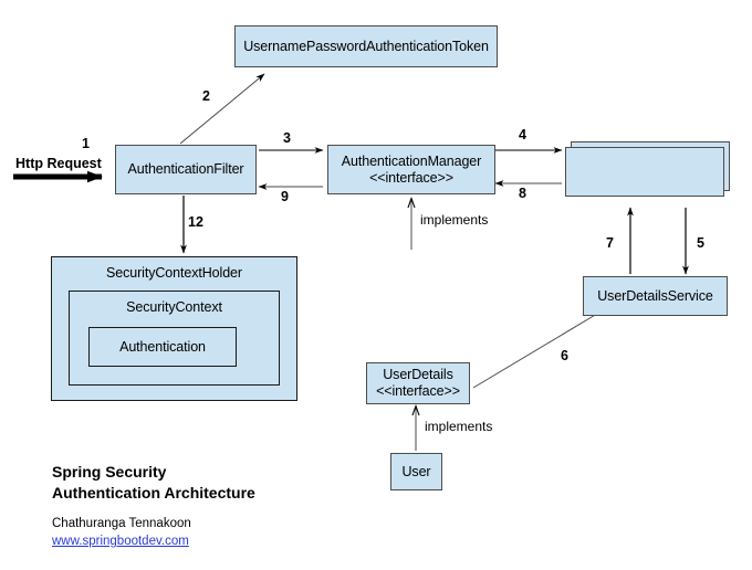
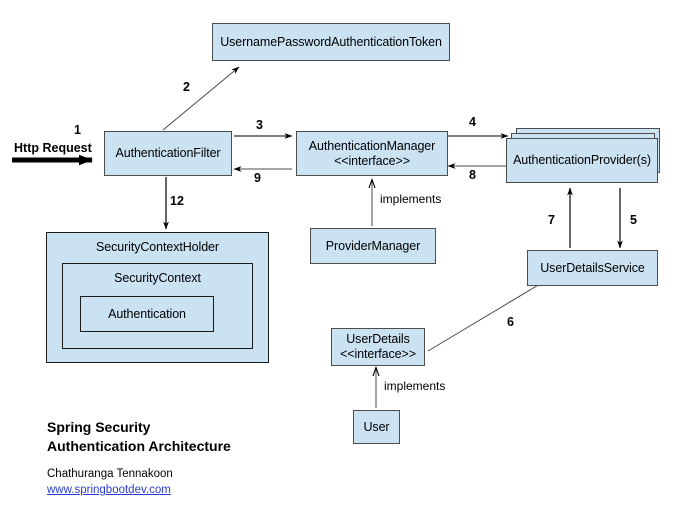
  UsernamePasswordAuthenticationToken
  AuthenticationFilter
  AuthenticationManager
  <<interface>>
+ AuthenticationProvider(s)
+ ProviderManager
  UserDetailsService
  UserDetails
  <<interface>>
  User
  SecurityContextHolder
  SecurityContext
  Authentication
  Http Request
  1
  2
  3
  4
  5
  6
  7
  8
  9
  12
  implements
  implements
  Spring Security
  Authentication Architecture
  Chathuranga Tennakoon
  www.springbootdev.com
